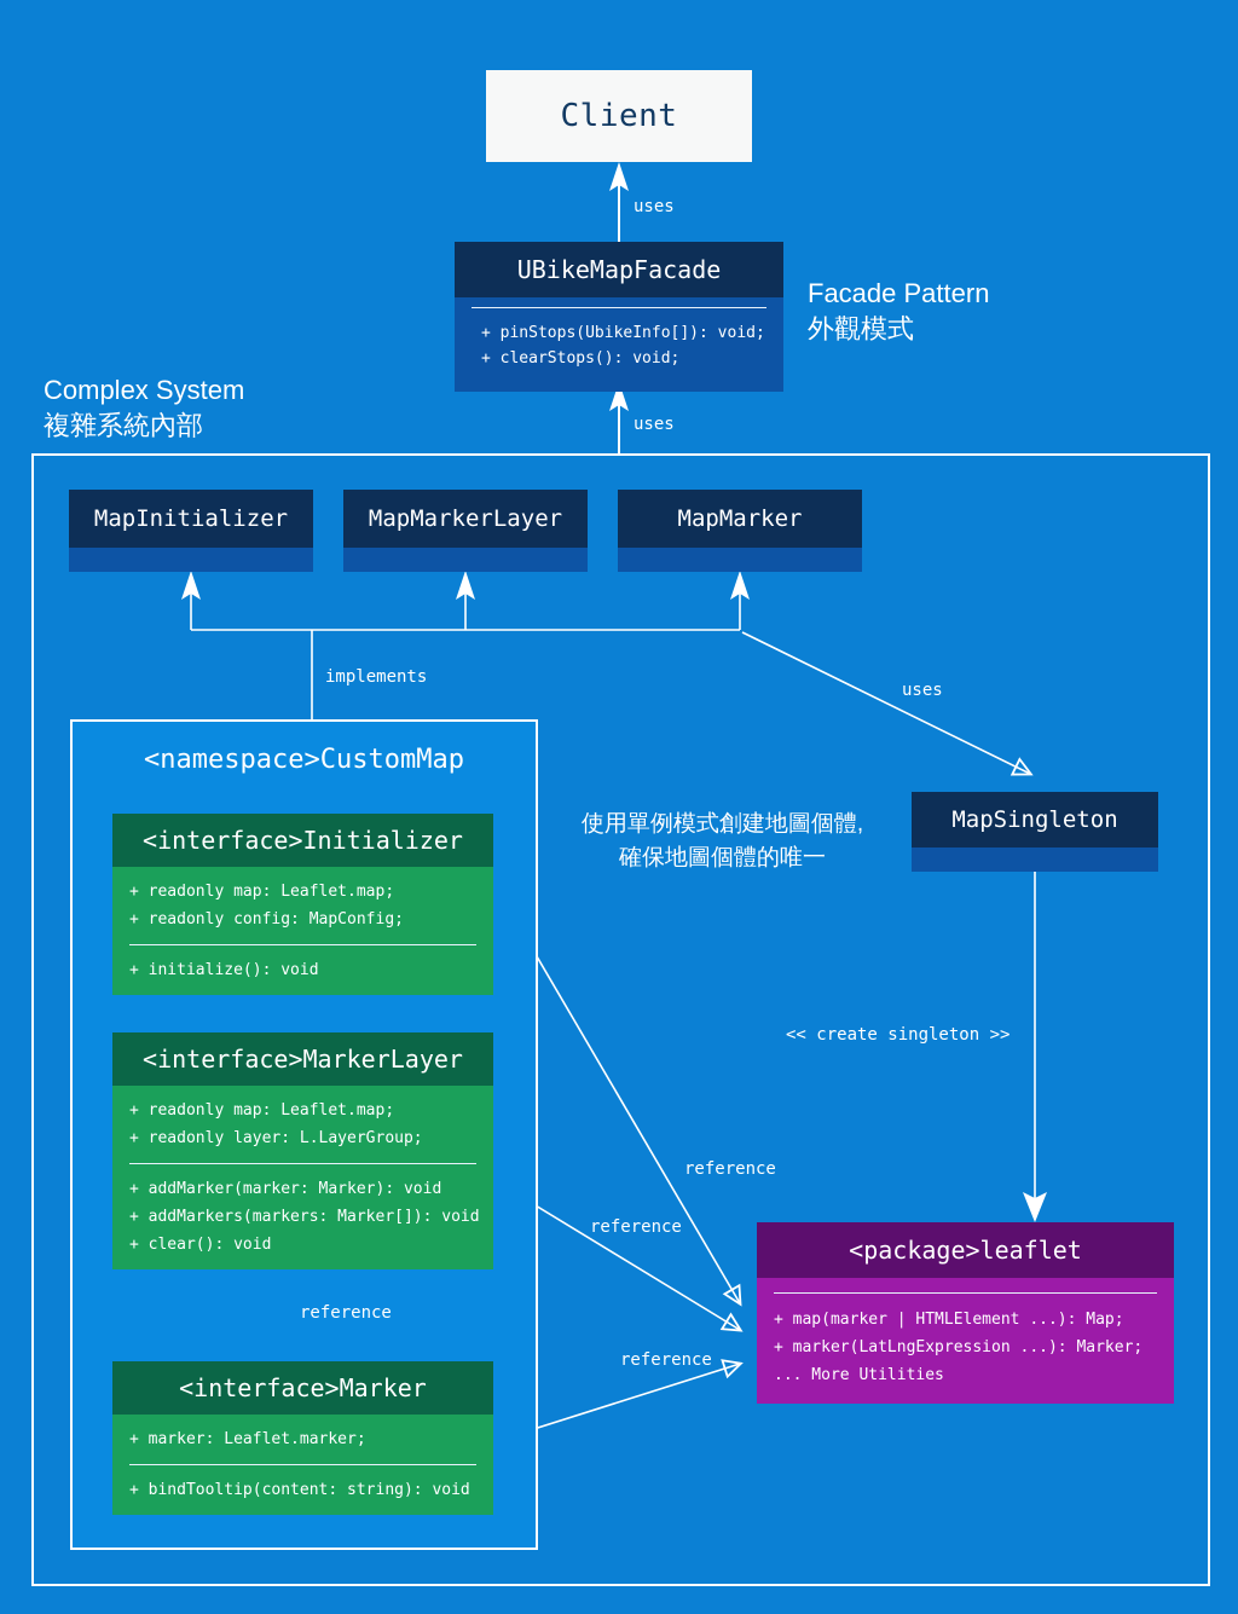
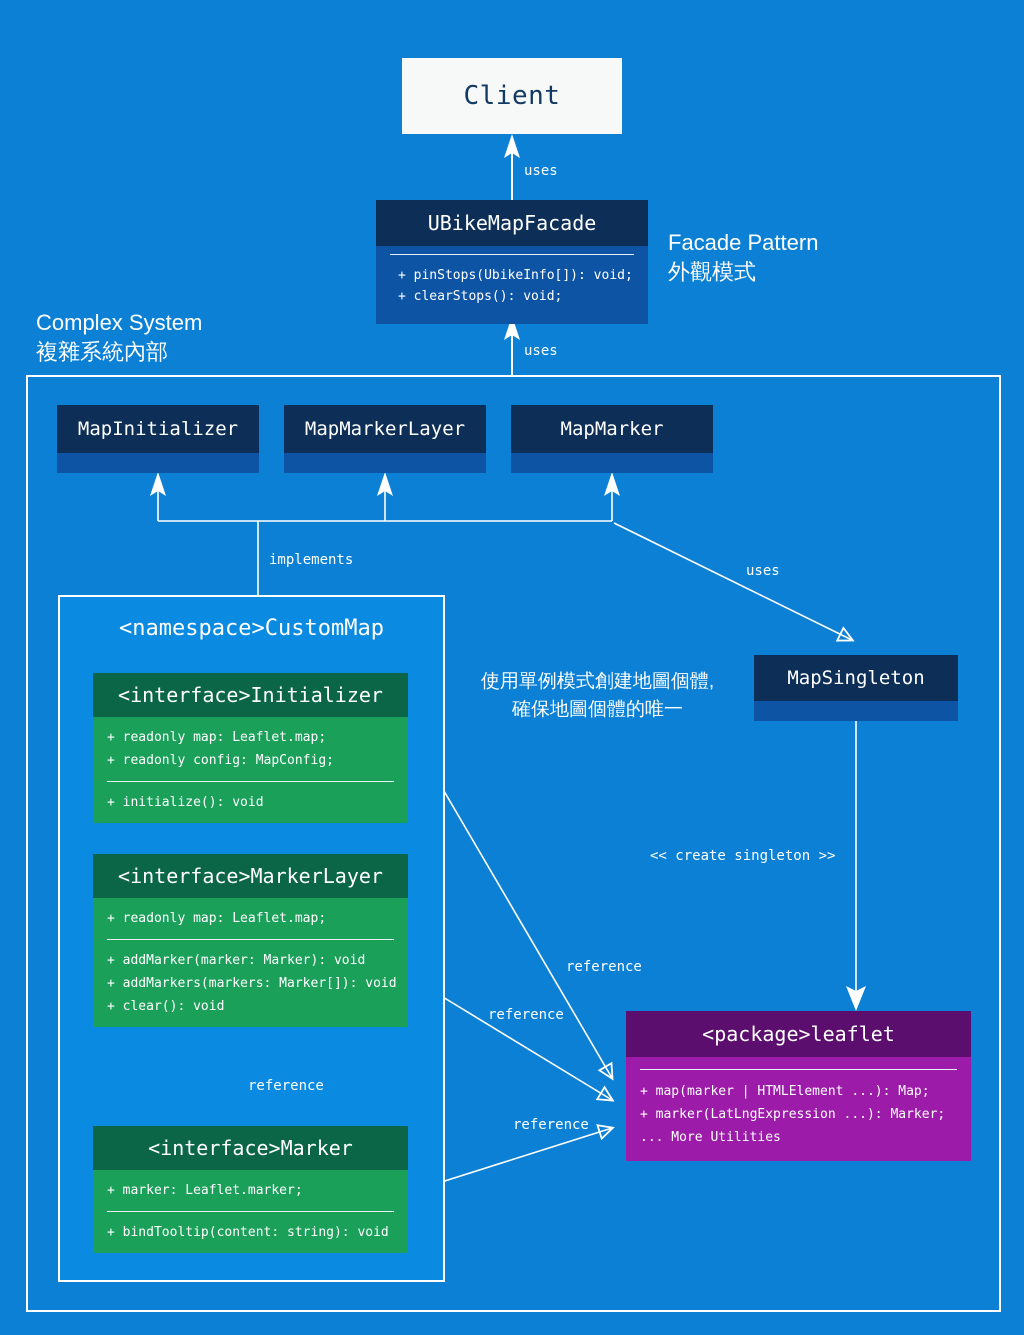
  Client
  UBikeMapFacade
  + pinStops(UbikeInfo[]): void;
  + clearStops(): void;
  MapInitializer
  MapMarkerLayer
  MapMarker
  MapSingleton
  <namespace>CustomMap
  <interface>Initializer
  + readonly map: Leaflet.map;
  + readonly config: MapConfig;
  + initialize(): void
  <interface>MarkerLayer
  + readonly map: Leaflet.map;
- + readonly layer: L.LayerGroup;
  + addMarker(marker: Marker): void
  + addMarkers(markers: Marker[]): void
  + clear(): void
  <interface>Marker
  + marker: Leaflet.marker;
  + bindTooltip(content: string): void
  <package>leaflet
  + map(marker | HTMLElement ...): Map;
  + marker(LatLngExpression ...): Marker;
  ... More Utilities
  Facade Pattern
  外觀模式
  Complex System
  複雜系統內部
  使用單例模式創建地圖個體,
  確保地圖個體的唯一
  uses
  uses
  implements
  uses
  << create singleton >>
  reference
  reference
  reference
  reference
